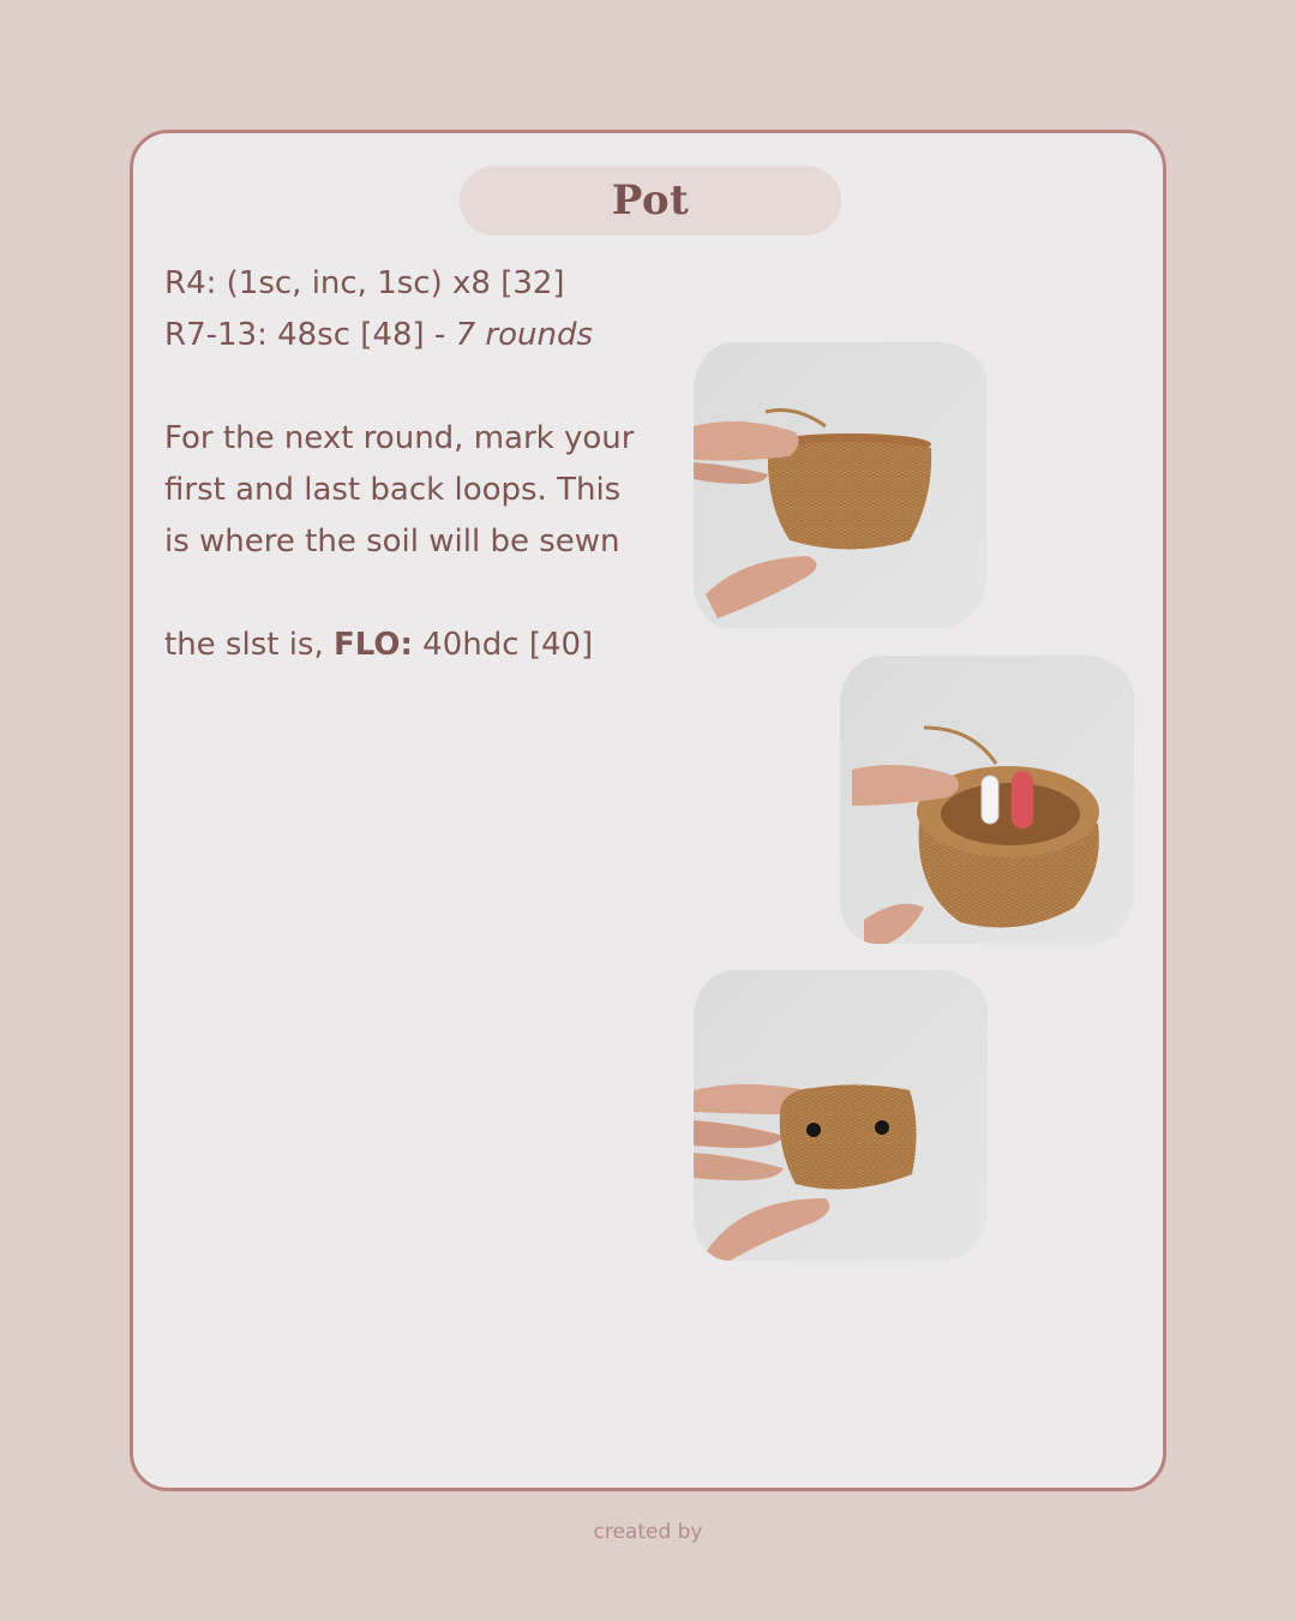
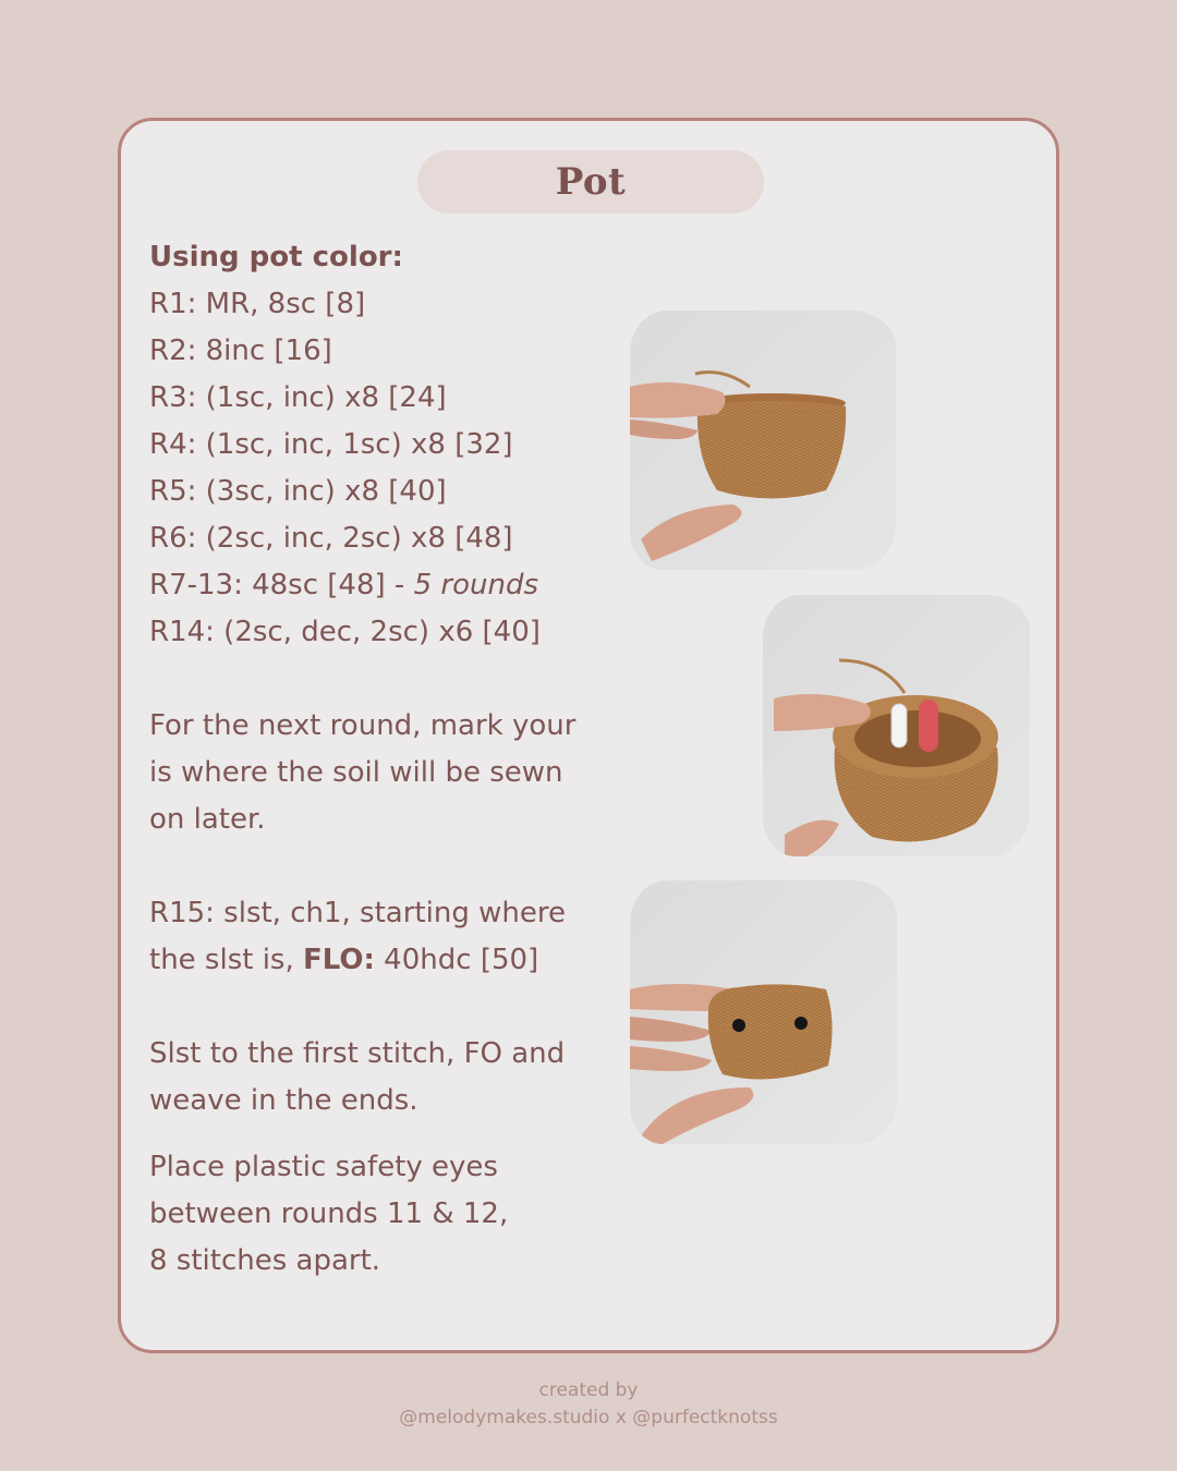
  Pot
+ Using pot color:
+ R1: MR, 8sc [8]
+ R2: 8inc [16]
+ R3: (1sc, inc) x8 [24]
  R4: (1sc, inc, 1sc) x8 [32]
+ R5: (3sc, inc) x8 [40]
+ R6: (2sc, inc, 2sc) x8 [48]
- R7-13: 48sc [48] - 7 rounds
+ R7-13: 48sc [48] - 5 rounds
+ R14: (2sc, dec, 2sc) x6 [40]
  For the next round, mark your
- first and last back loops. This
  is where the soil will be sewn
+ on later.
+ R15: slst, ch1, starting where
- the slst is, FLO: 40hdc [40]
+ the slst is, FLO: 40hdc [50]
+ Slst to the first stitch, FO and
+ weave in the ends.
+ Place plastic safety eyes
+ between rounds 11 & 12,
+ 8 stitches apart.
  created by
+ @melodymakes.studio x @purfectknotss
